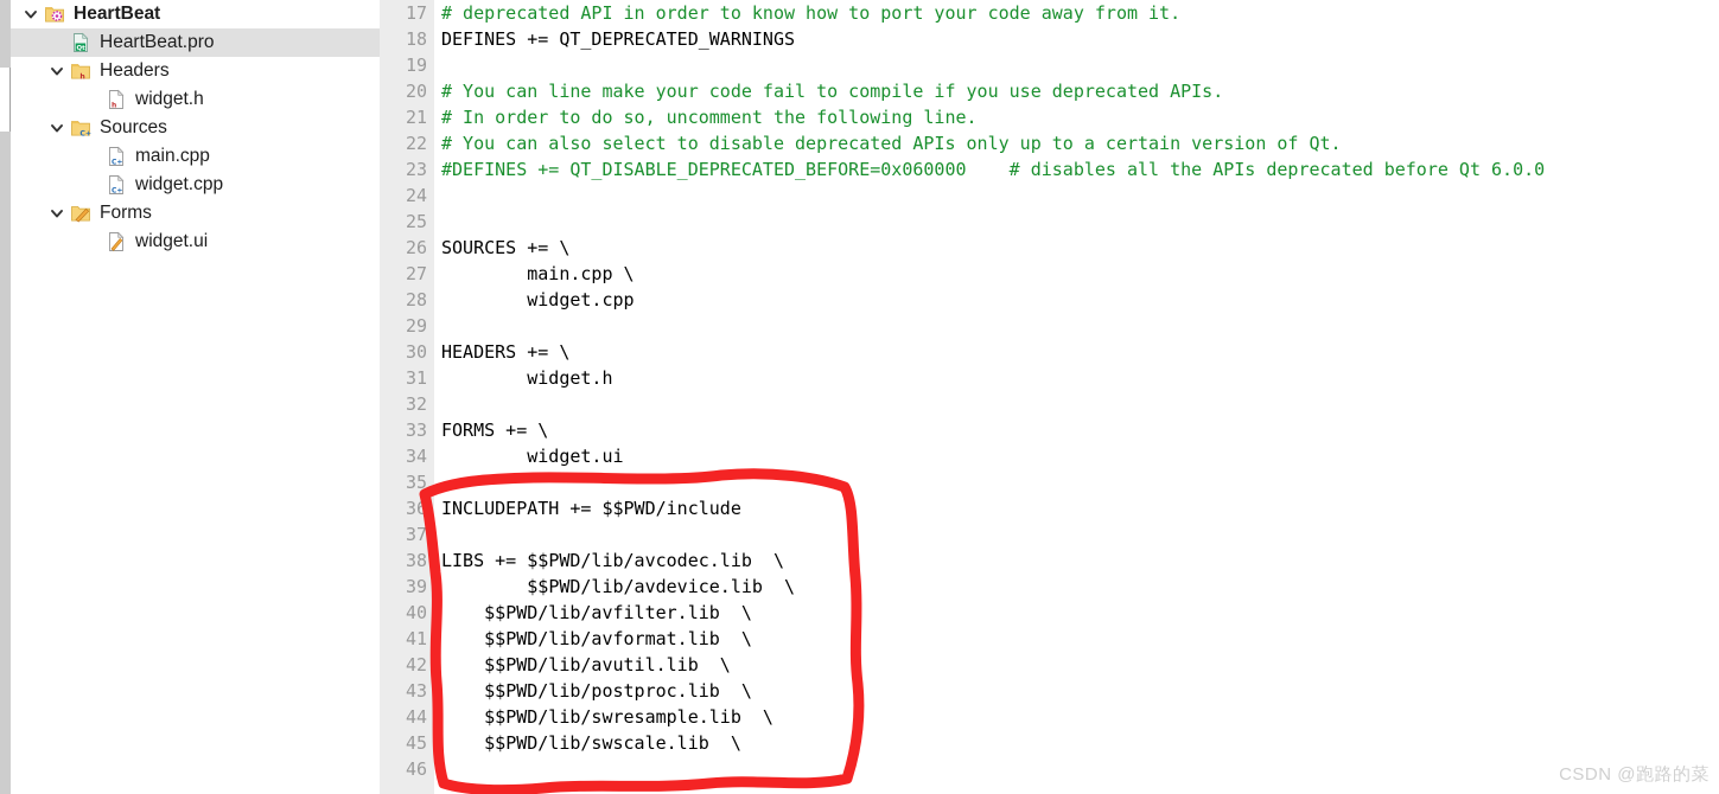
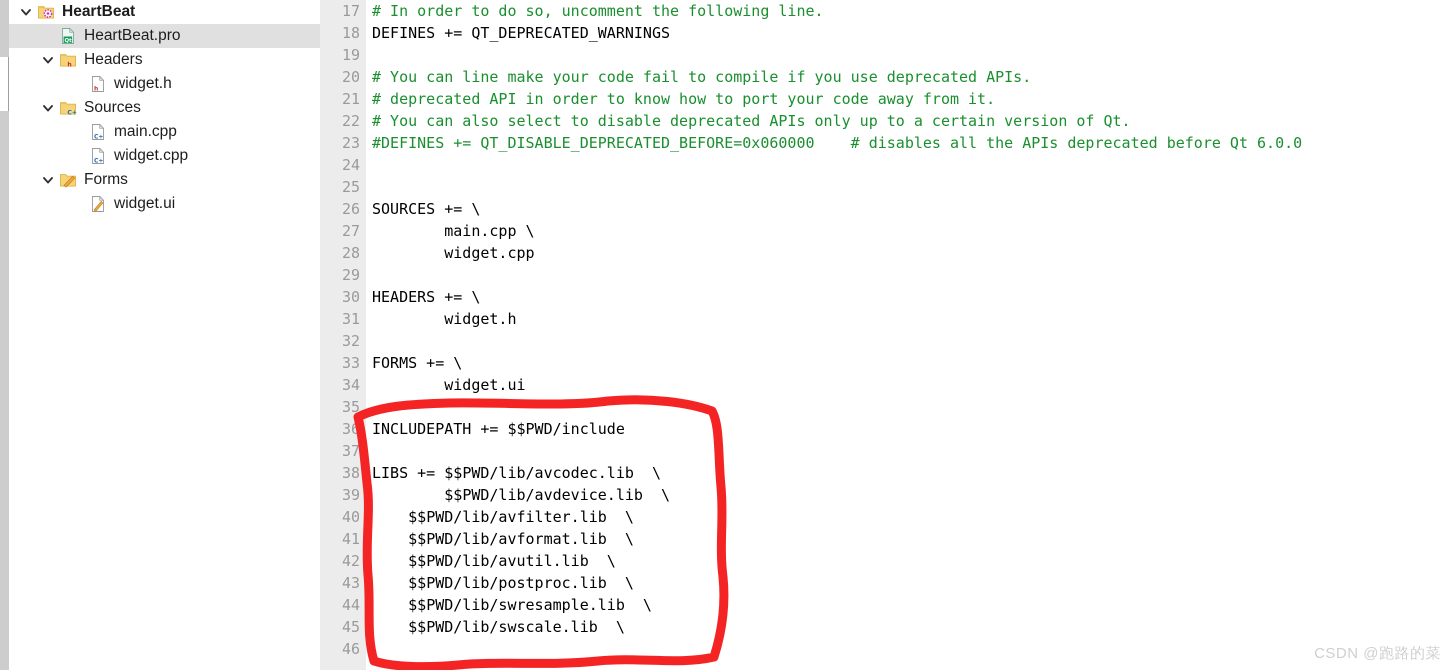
  HeartBeat
  HeartBeat.pro
  Headers
  widget.h
  Sources
  main.cpp
  widget.cpp
  Forms
  widget.ui
  17
- # deprecated API in order to know how to port your code away from it.
+ # In order to do so, uncomment the following line.
  18
  DEFINES += QT_DEPRECATED_WARNINGS
  19
  20
  # You can line make your code fail to compile if you use deprecated APIs.
  21
- # In order to do so, uncomment the following line.
+ # deprecated API in order to know how to port your code away from it.
  22
  # You can also select to disable deprecated APIs only up to a certain version of Qt.
  23
  #DEFINES += QT_DISABLE_DEPRECATED_BEFORE=0x060000 # disables all the APIs deprecated before Qt 6.0.0
  24
  25
  26
  SOURCES += \
  27
  main.cpp \
  28
  widget.cpp
  29
  30
  HEADERS += \
  31
  widget.h
  32
  33
  FORMS += \
  34
  widget.ui
  35
  36
  INCLUDEPATH += $$PWD/include
  37
  38
  LIBS += $$PWD/lib/avcodec.lib \
  39
  $$PWD/lib/avdevice.lib \
  40
  $$PWD/lib/avfilter.lib \
  41
  $$PWD/lib/avformat.lib \
  42
  $$PWD/lib/avutil.lib \
  43
  $$PWD/lib/postproc.lib \
  44
  $$PWD/lib/swresample.lib \
  45
  $$PWD/lib/swscale.lib \
  46
  CSDN @跑路的菜
